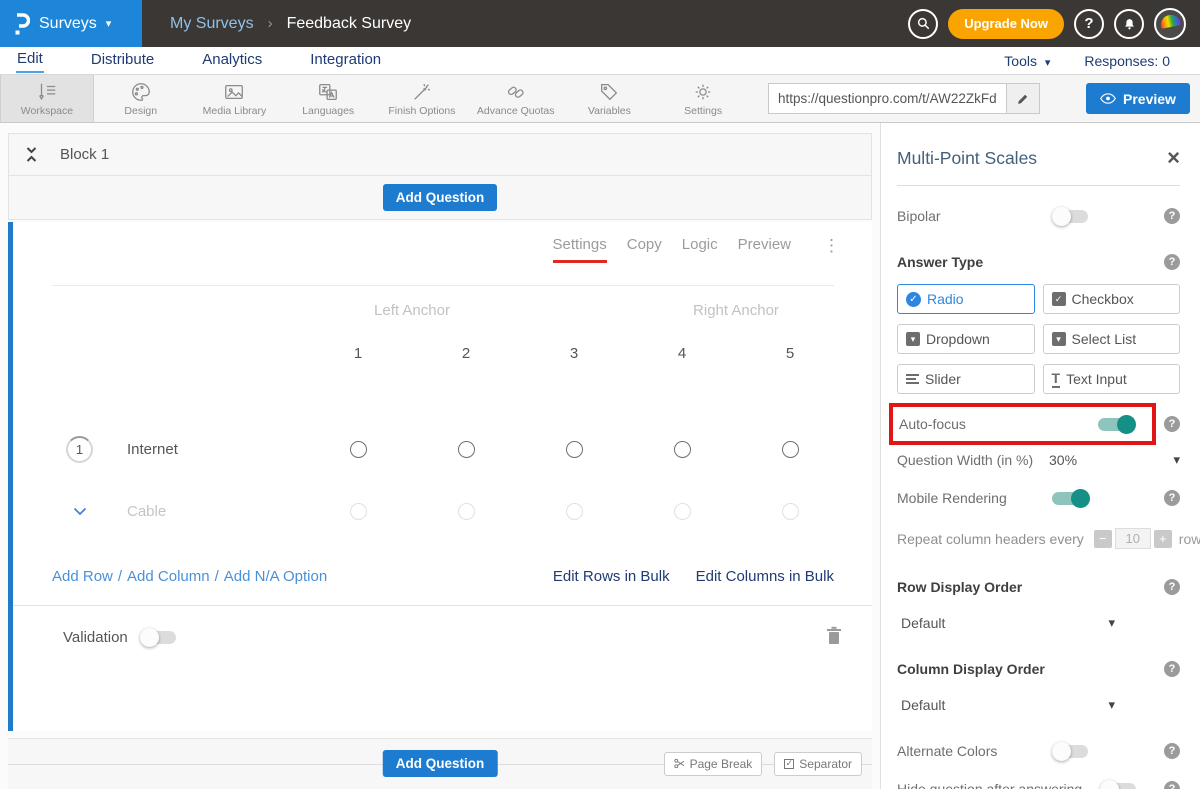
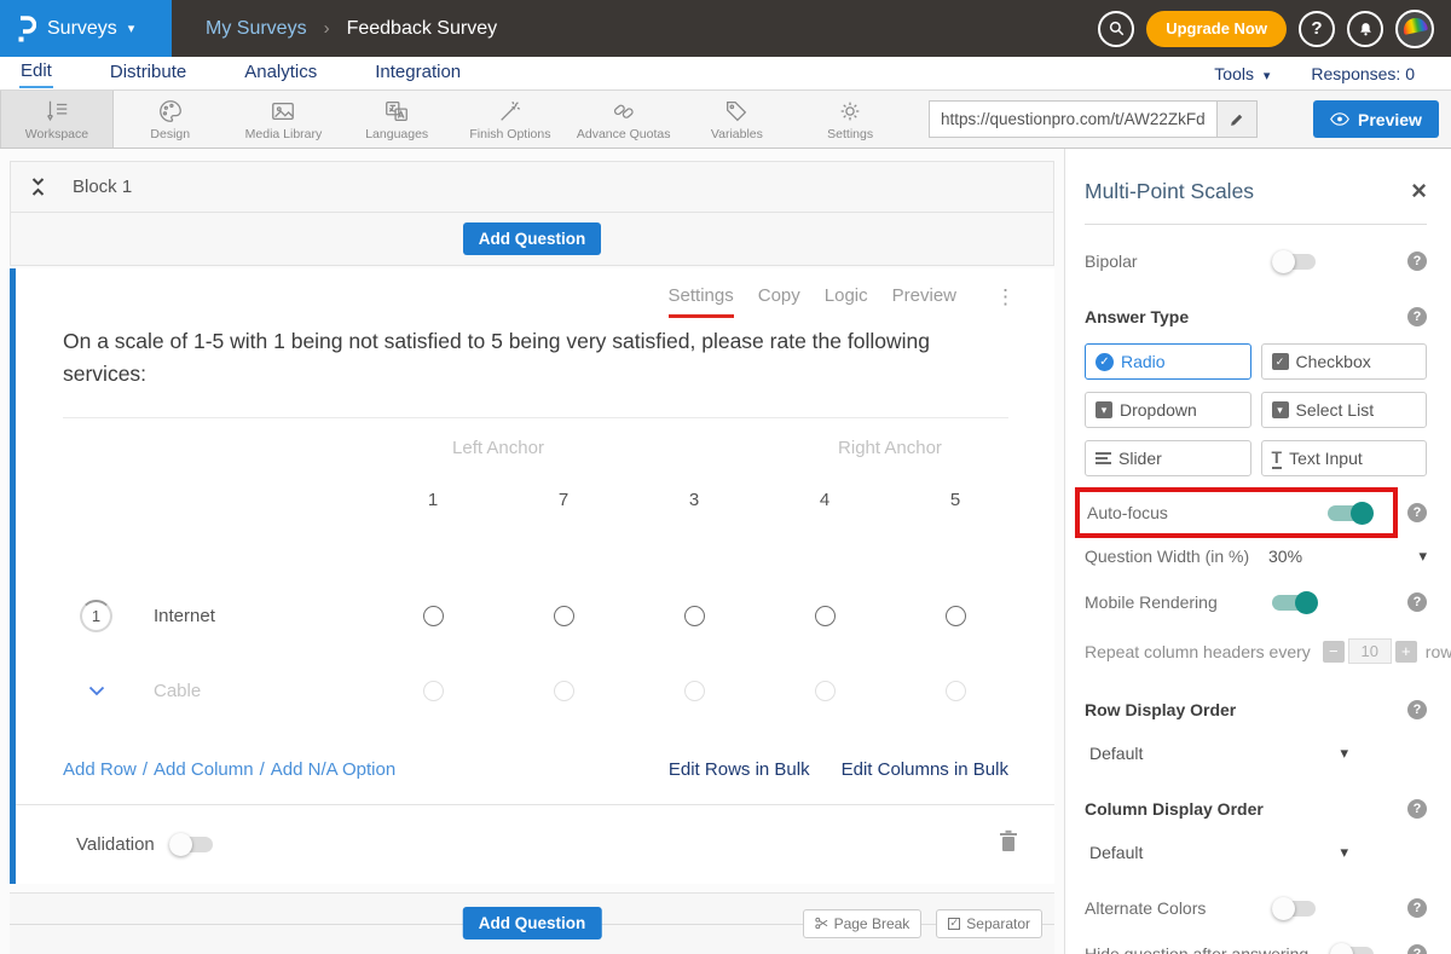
  Surveys
  ▾
  My Surveys
  ›
  Feedback Survey
  Upgrade Now
  ?
  Edit
  Distribute
  Analytics
  Integration
  Tools ▾
  Responses: 0
  Workspace
  Design
  Media Library
  Languages
  Finish Options
  Advance Quotas
  Variables
  Settings
  https://questionpro.com/t/AW22ZkFd
  Preview
  Block 1
  Add Question
  Settings
  Copy
  Logic
  Preview
  ⋮
+ On a scale of 1-5 with 1 being not satisfied to 5 being very satisfied, please rate the following services:
  Left Anchor
  Right Anchor
  1
- 2
+ 7
  3
  4
  5
  1
  Internet
  Cable
  Add Row
  /
  Add Column
  /
  Add N/A Option
  Edit Rows in Bulk
  Edit Columns in Bulk
  Validation
  Add Question
  Page Break
  ✓
  Separator
  Multi-Point Scales
  ×
  Bipolar
  ?
  Answer Type
  ?
  ✓
  Radio
  ✓
  Checkbox
  ▾
  Dropdown
  ▾
  Select List
  Slider
  T
  Text Input
  Auto-focus
  ?
  Question Width (in %)
  30%
  ▾
  Mobile Rendering
  ?
  Repeat column headers every
  −
  10
  +
  Row Display Order
  ?
  Default
  ▾
  Column Display Order
  ?
  Default
  ▾
  Alternate Colors
  ?
